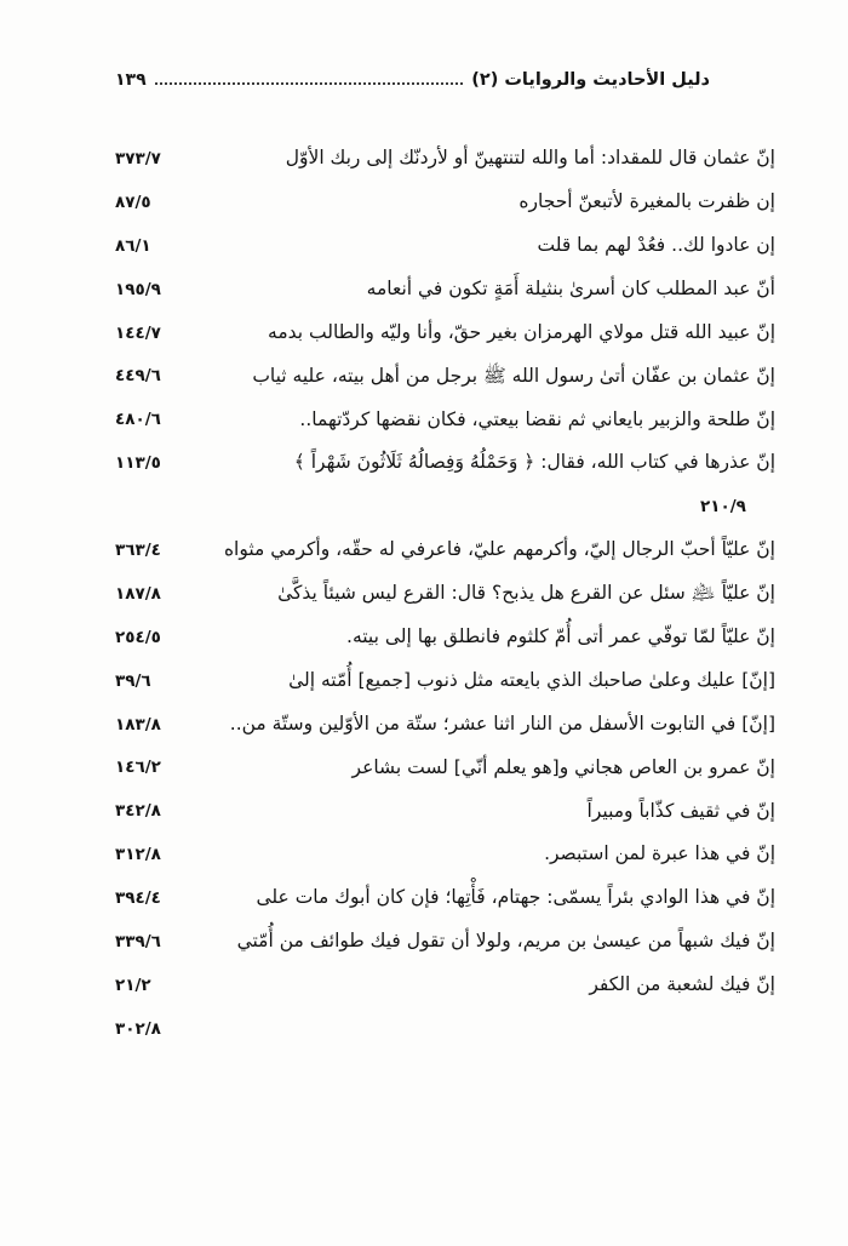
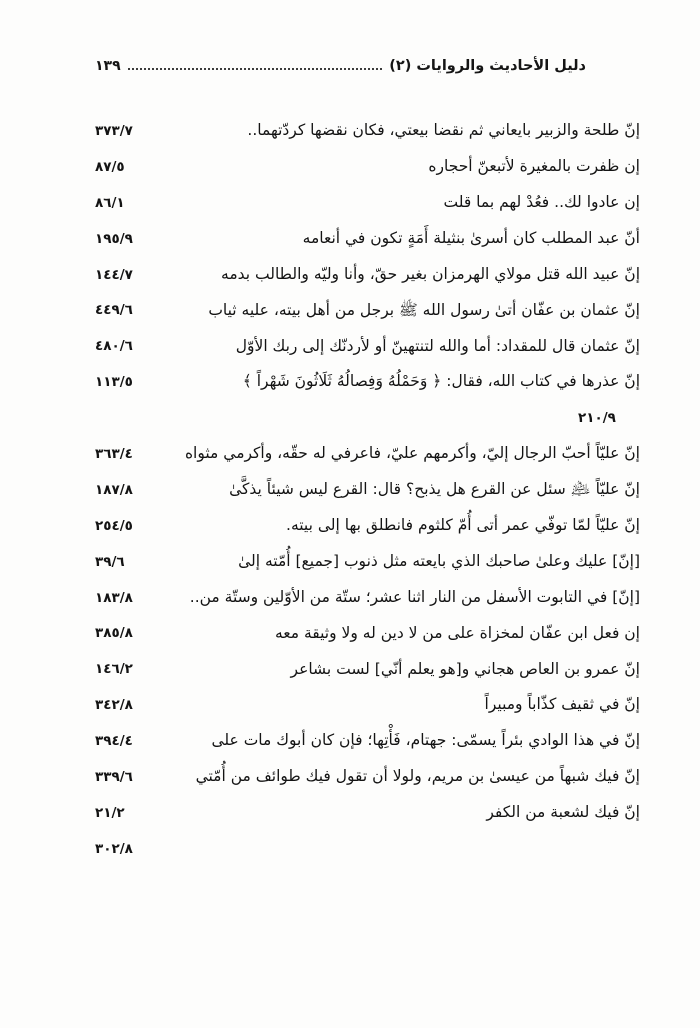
  دليل الأحاديث والروايات (٢)
  ١٣٩
- إنّ عثمان قال للمقداد: أما والله لتنتهينّ أو لأردنّك إلى ربك الأوّل
+ إنّ طلحة والزبير بايعاني ثم نقضا بيعتي، فكان نقضها كردّتهما..
  ٣٧٣/٧
  إن ظفرت بالمغيرة لأتبعنّ أحجاره
  ٨٧/٥
  إن عادوا لك.. فعُدْ لهم بما قلت
  ٨٦/١
  أنّ عبد المطلب كان أسرىٰ بنثيلة أَمَةٍ تكون في أنعامه
  ١٩٥/٩
  إنّ عبيد الله قتل مولاي الهرمزان بغير حقّ، وأنا وليّه والطالب بدمه
  ١٤٤/٧
  إنّ عثمان بن عفّان أتىٰ رسول الله ﷺ برجل من أهل بيته، عليه ثياب
  ٤٤٩/٦
- إنّ طلحة والزبير بايعاني ثم نقضا بيعتي، فكان نقضها كردّتهما..
+ إنّ عثمان قال للمقداد: أما والله لتنتهينّ أو لأردنّك إلى ربك الأوّل
  ٤٨٠/٦
  إنّ عذرها في كتاب الله، فقال: ﴿ وَحَمْلُهُ وَفِصالُهُ ثَلَاثُونَ شَهْراً ﴾
  ١١٣/٥
  ٢١٠/٩
  إنّ عليّاً أحبّ الرجال إليّ، وأكرمهم عليّ، فاعرفي له حقّه، وأكرمي مثواه
  ٣٦٣/٤
  إنّ عليّاً ﵇ سئل عن القرع هل يذبح؟ قال: القرع ليس شيئاً يذكَّىٰ
  ١٨٧/٨
  إنّ عليّاً لمّا توفّي عمر أتى أُمّ كلثوم فانطلق بها إلى بيته.
  ٢٥٤/٥
  [إنّ] عليك وعلىٰ صاحبك الذي بايعته مثل ذنوب [جميع] أُمّته إلىٰ
  ٣٩/٦
  [إنّ] في التابوت الأسفل من النار اثنا عشر؛ ستّة من الأوّلين وستّة من..
  ١٨٣/٨
+ إن فعل ابن عفّان لمخزاة على من لا دين له ولا وثيقة معه
+ ٣٨٥/٨
  إنّ عمرو بن العاص هجاني و[هو يعلم أنّي] لست بشاعر
  ١٤٦/٢
  إنّ في ثقيف كذّاباً ومبيراً
  ٣٤٢/٨
- إنّ في هذا عبرة لمن استبصر.
- ٣١٢/٨
  إنّ في هذا الوادي بئراً يسمّى: جهتام، فَأْتِها؛ فإن كان أبوك مات على
  ٣٩٤/٤
  إنّ فيك شبهاً من عيسىٰ بن مريم، ولولا أن تقول فيك طوائف من أُمّتي
  ٣٣٩/٦
  إنّ فيك لشعبة من الكفر
  ٢١/٢
  ٣٠٢/٨
